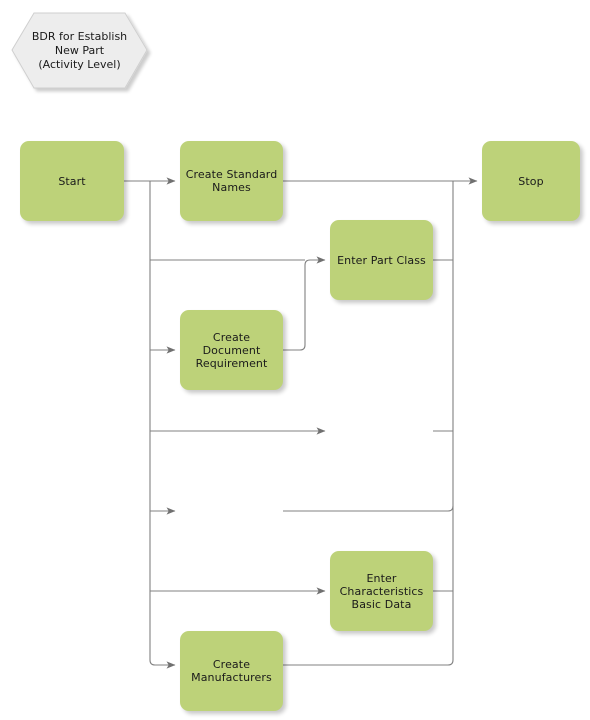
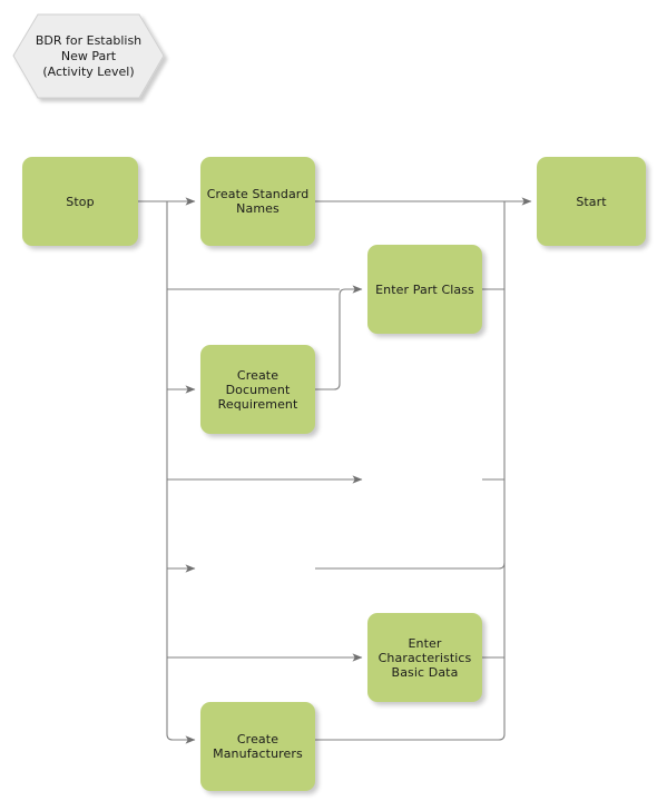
  BDR for Establish
  New Part
  (Activity Level)
- Start
+ Stop
  Create Standard
  Names
- Stop
+ Start
  Enter Part Class
  Create
  Document
  Requirement
  Enter
  Characteristics
  Basic Data
  Create
  Manufacturers
